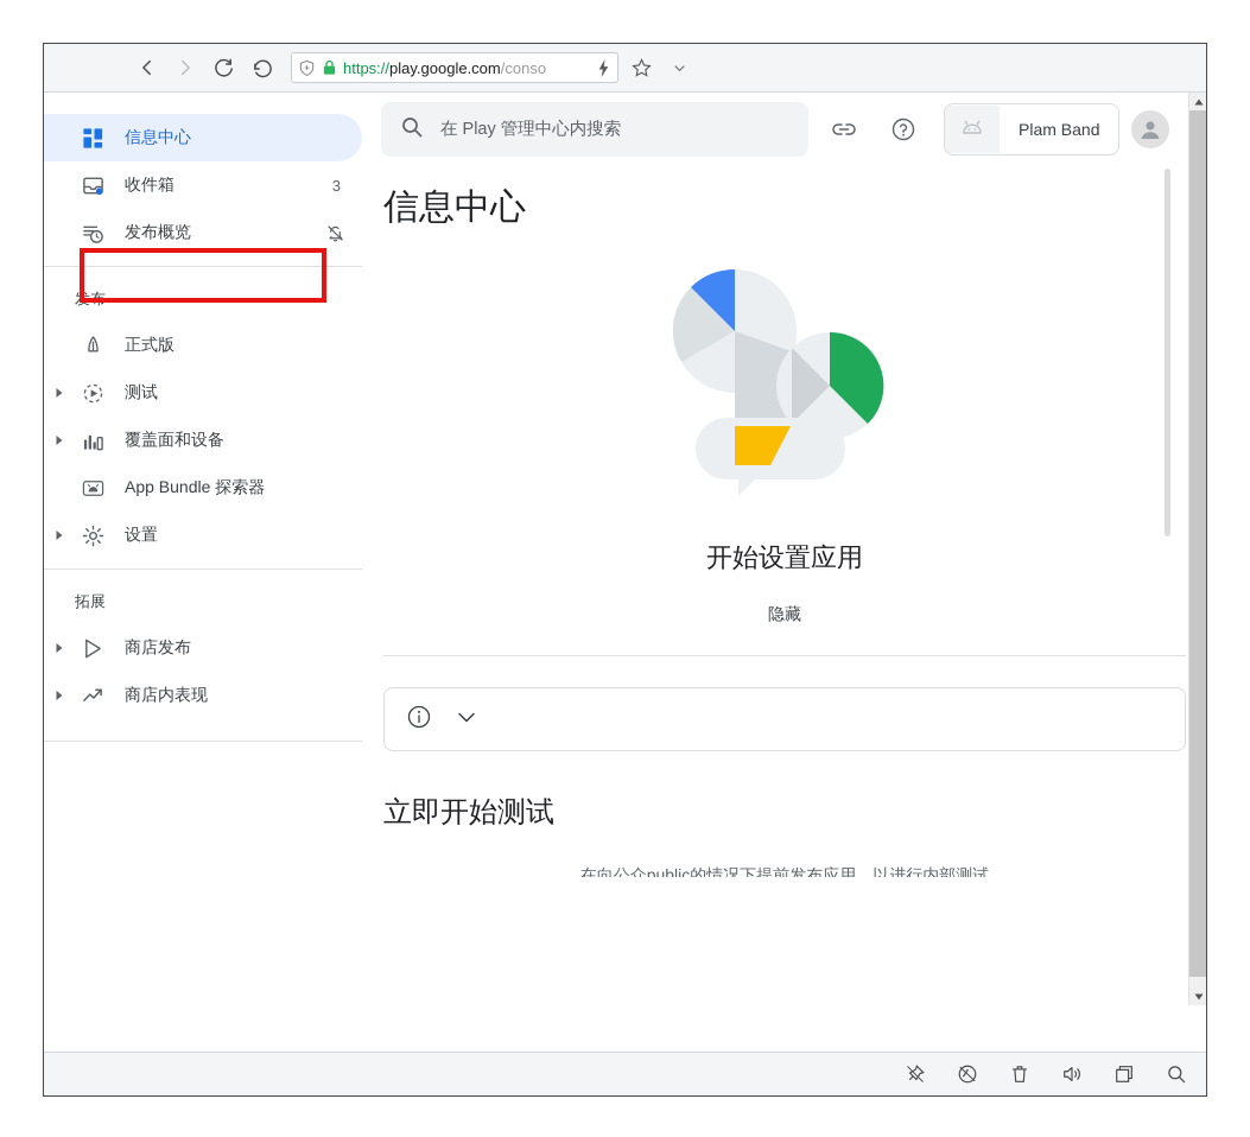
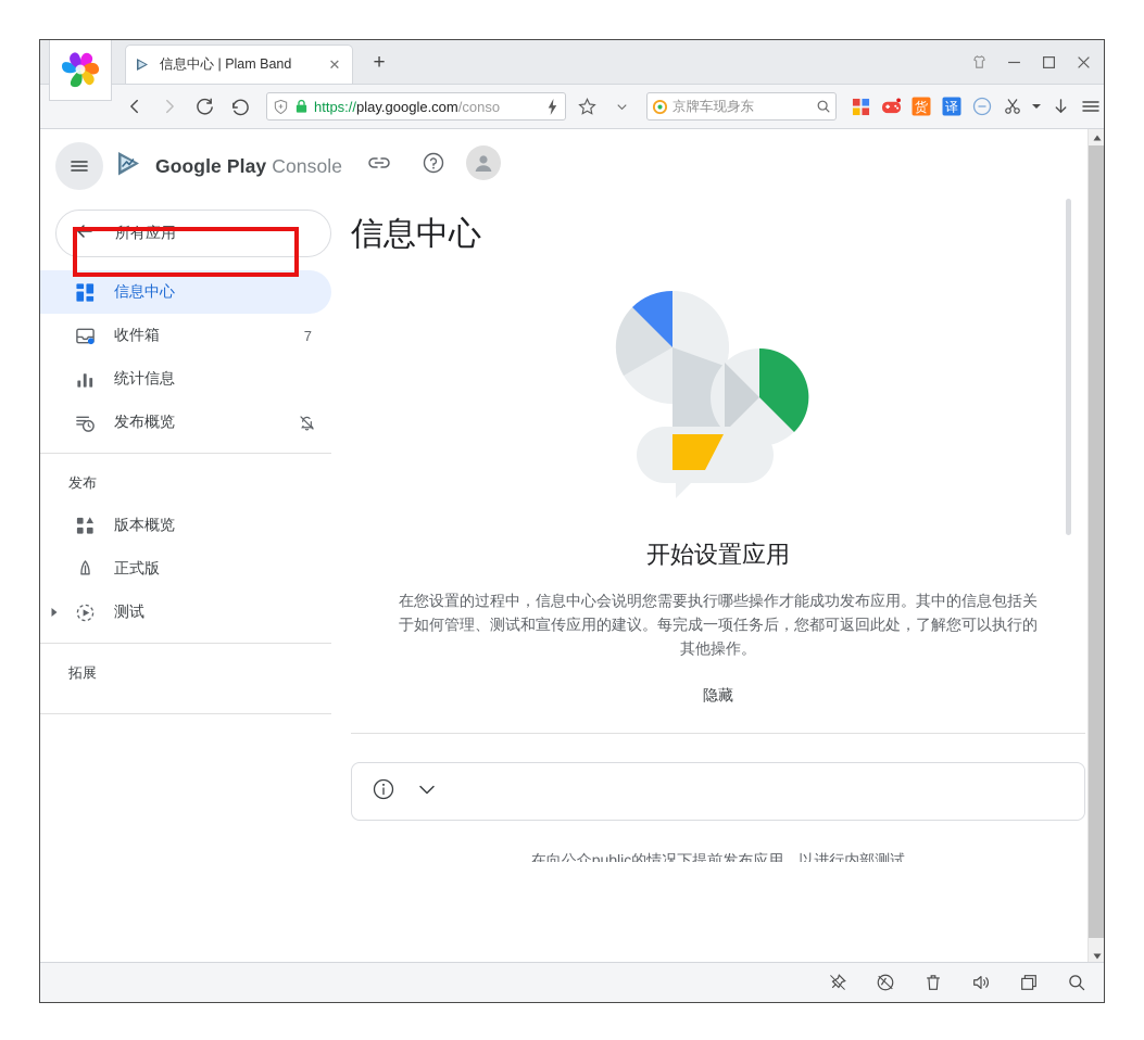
+ 信息中心 | Plam Band
+ ✕
+ +
  https://play.google.com/conso
+ 京牌车现身东
+ 货
+ 译
+ Google Play Console
+ 所有应用
  信息中心
  收件箱
- 3
+ 7
+ 统计信息
  发布概览
  发布
+ 版本概览
  正式版
  测试
- 覆盖面和设备
- App Bundle 探索器
- 设置
  拓展
- 商店发布
- 商店内表现
- 在 Play 管理中心内搜索
- Plam Band
  信息中心
  开始设置应用
+ 在您设置的过程中，信息中心会说明您需要执行哪些操作才能成功发布应用。其中的信息包括关于如何管理、测试和宣传应用的建议。每完成一项任务后，您都可返回此处，了解您可以执行的其他操作。
  隐藏
- 立即开始测试
  在向公众public的情况下提前发布应用，以进行内部测试
